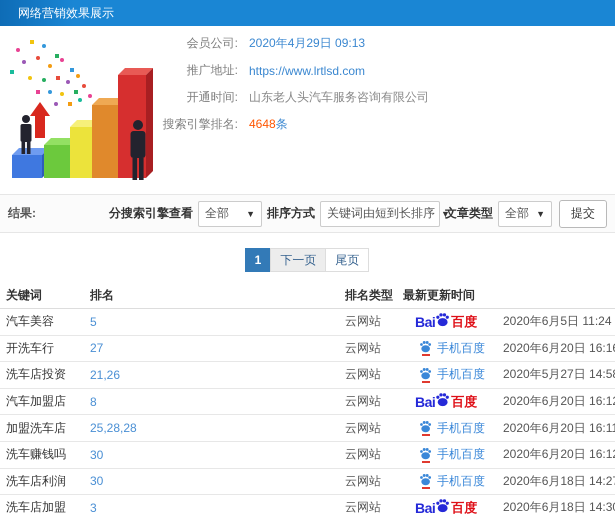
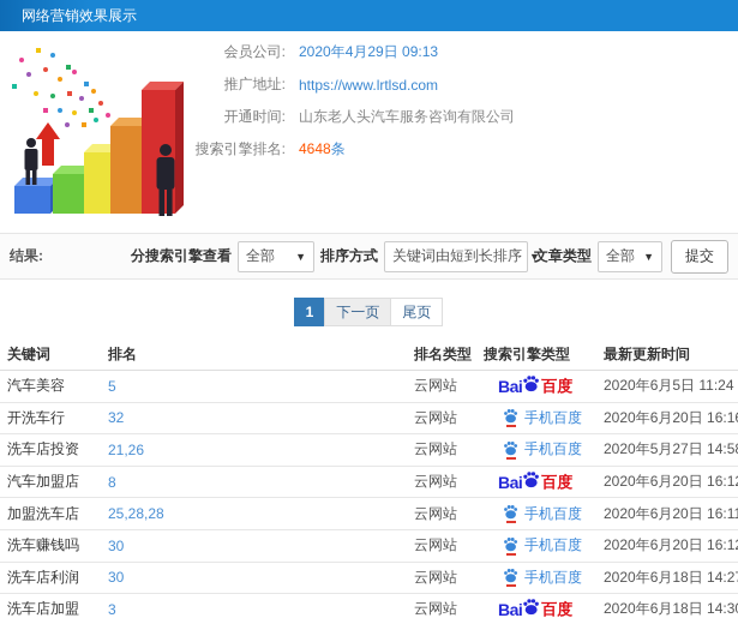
  网络营销效果展示
  会员公司:
  2020年4月29日 09:13
  推广地址:
  https://www.lrtlsd.com
  开通时间:
  山东老人头汽车服务咨询有限公司
  搜索引擎排名:
  4648条
  结果:
  分搜索引擎查看
  全部
  ▼
  排序方式
  关键词由短到长排序
  ▼
  文章类型
  全部
  ▼
  提交
  1
  下一页
  尾页
  关键词
  排名
  排名类型
+ 搜索引擎类型
  最新更新时间
  汽车美容
  5
  云网站
  Bai
  百度
  2020年6月5日 11:24
  开洗车行
- 27
+ 32
  云网站
  手机百度
  2020年6月20日 16:1
  洗车店投资
  21,26
  云网站
  手机百度
  2020年5月27日 14:5
  汽车加盟店
  8
  云网站
  Bai
  百度
  2020年6月20日 16:1
  加盟洗车店
  25,28,28
  云网站
  手机百度
  2020年6月20日 16:1
  洗车赚钱吗
  30
  云网站
  手机百度
  2020年6月20日 16:1
  洗车店利润
  30
  云网站
  手机百度
  2020年6月18日 14:2
  洗车店加盟
  3
  云网站
  Bai
  百度
  2020年6月18日 14:3
